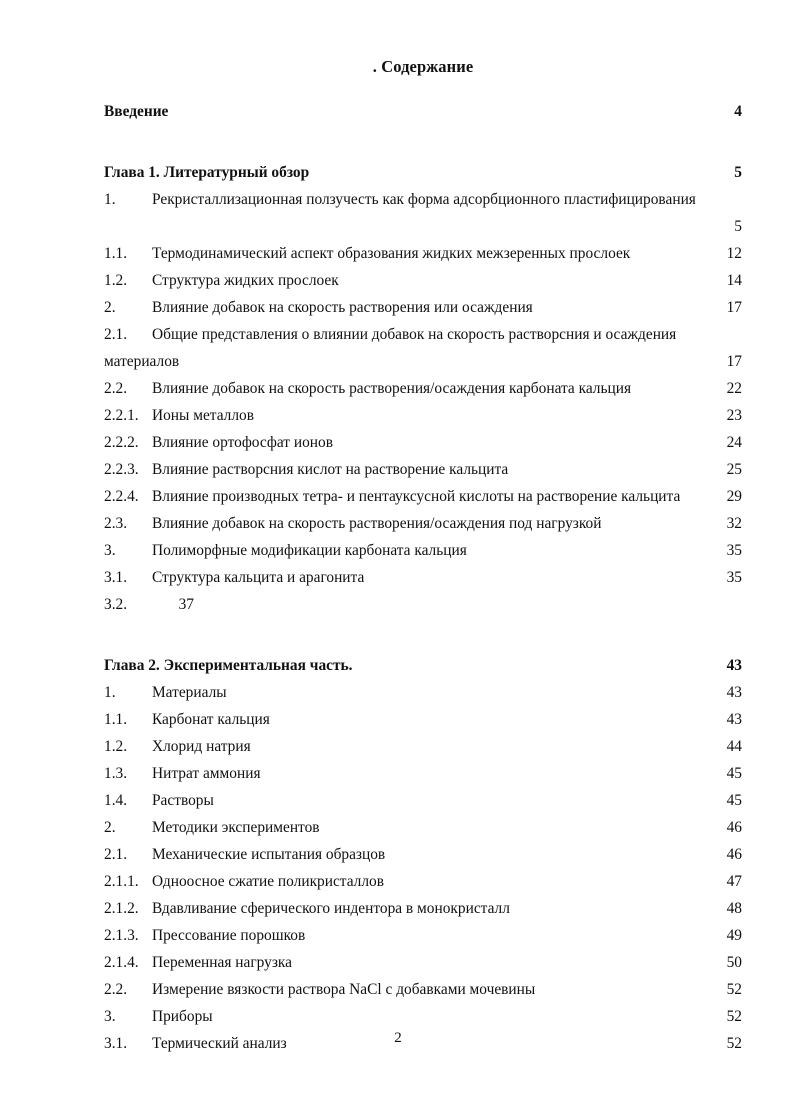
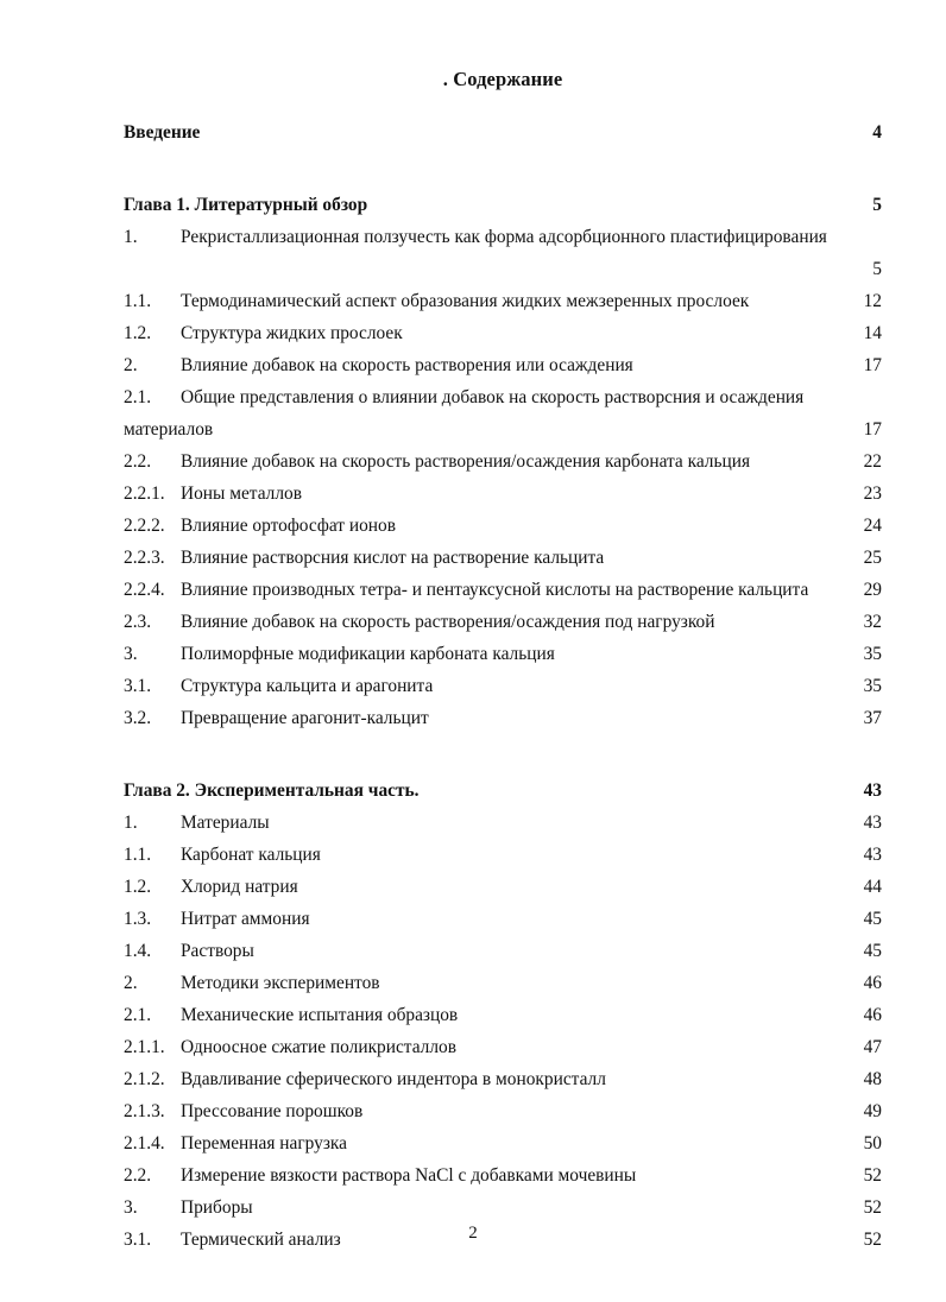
  . Содержание
  Введение
  4
  Глава 1. Литературный обзор
  5
  1.
  Рекристаллизационная ползучесть как форма адсорбционного пластифицирования
  5
  1.1.
  Термодинамический аспект образования жидких межзеренных прослоек
  12
  1.2.
  Структура жидких прослоек
  14
  2.
  Влияние добавок на скорость растворения или осаждения
  17
  2.1.
  Общие представления о влиянии добавок на скорость растворсния и осаждения
  материалов
  17
  2.2.
  Влияние добавок на скорость растворения/осаждения карбоната кальция
  22
  2.2.1.
  Ионы металлов
  23
  2.2.2.
  Влияние ортофосфат ионов
  24
  2.2.3.
  Влияние растворсния кислот на растворение кальцита
  25
  2.2.4.
  Влияние производных тетра- и пентауксусной кислоты на растворение кальцита
  29
  2.3.
  Влияние добавок на скорость растворения/осаждения под нагрузкой
  32
  3.
  Полиморфные модификации карбоната кальция
  35
  3.1.
  Структура кальцита и арагонита
  35
  3.2.
+ Превращение арагонит-кальцит
  37
  Глава 2. Экспериментальная часть.
  43
  1.
  Материалы
  43
  1.1.
  Карбонат кальция
  43
  1.2.
  Хлорид натрия
  44
  1.3.
  Нитрат аммония
  45
  1.4.
  Растворы
  45
  2.
  Методики экспериментов
  46
  2.1.
  Механические испытания образцов
  46
  2.1.1.
  Одноосное сжатие поликристаллов
  47
  2.1.2.
  Вдавливание сферического индентора в монокристалл
  48
  2.1.3.
  Прессование порошков
  49
  2.1.4.
  Переменная нагрузка
  50
  2.2.
  Измерение вязкости раствора NaCl с добавками мочевины
  52
  3.
  Приборы
  52
  3.1.
  Термический анализ
  52
  2
